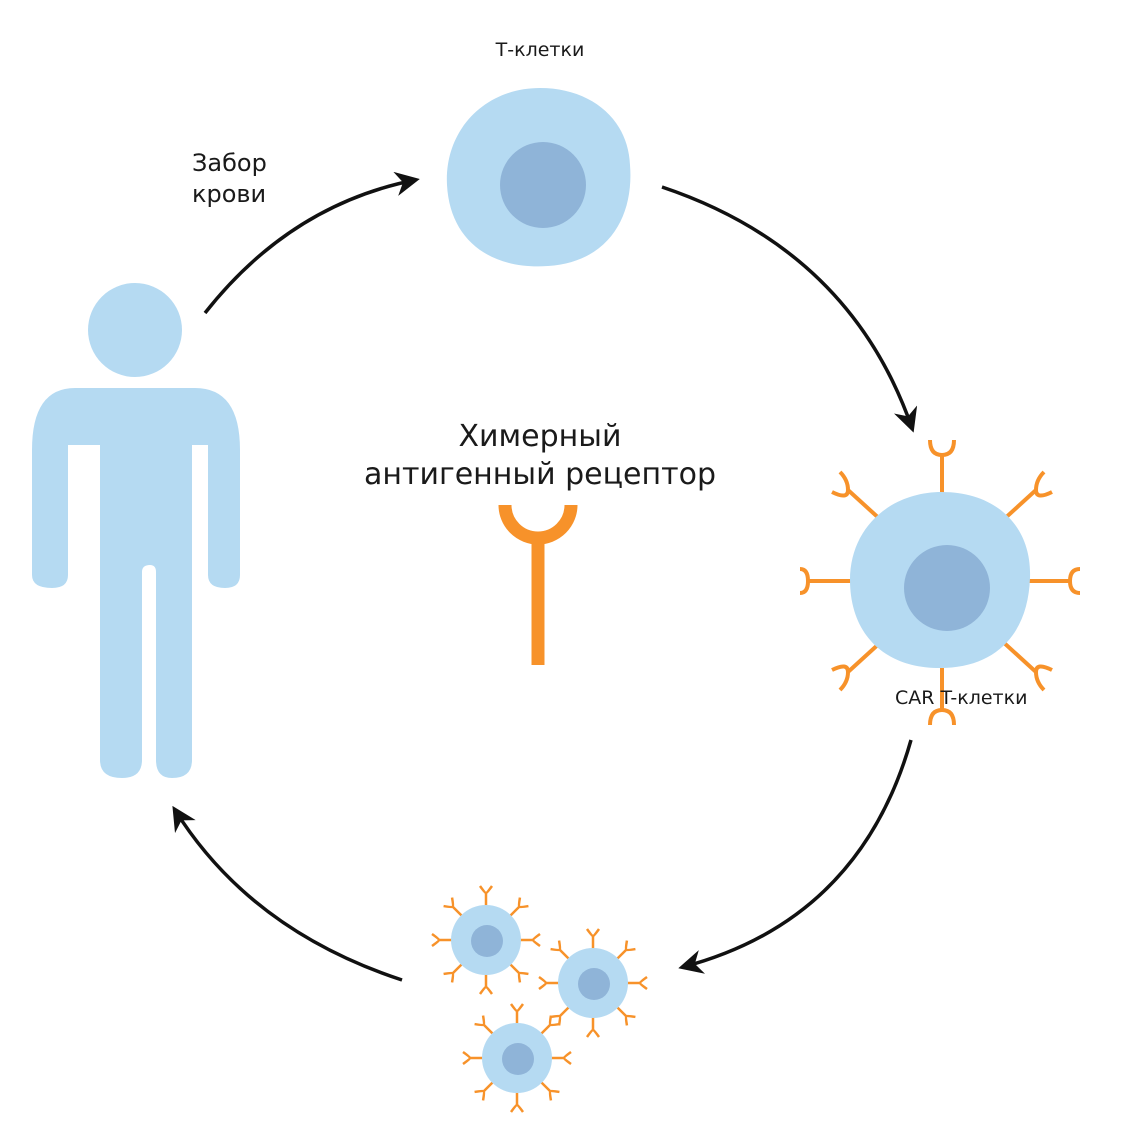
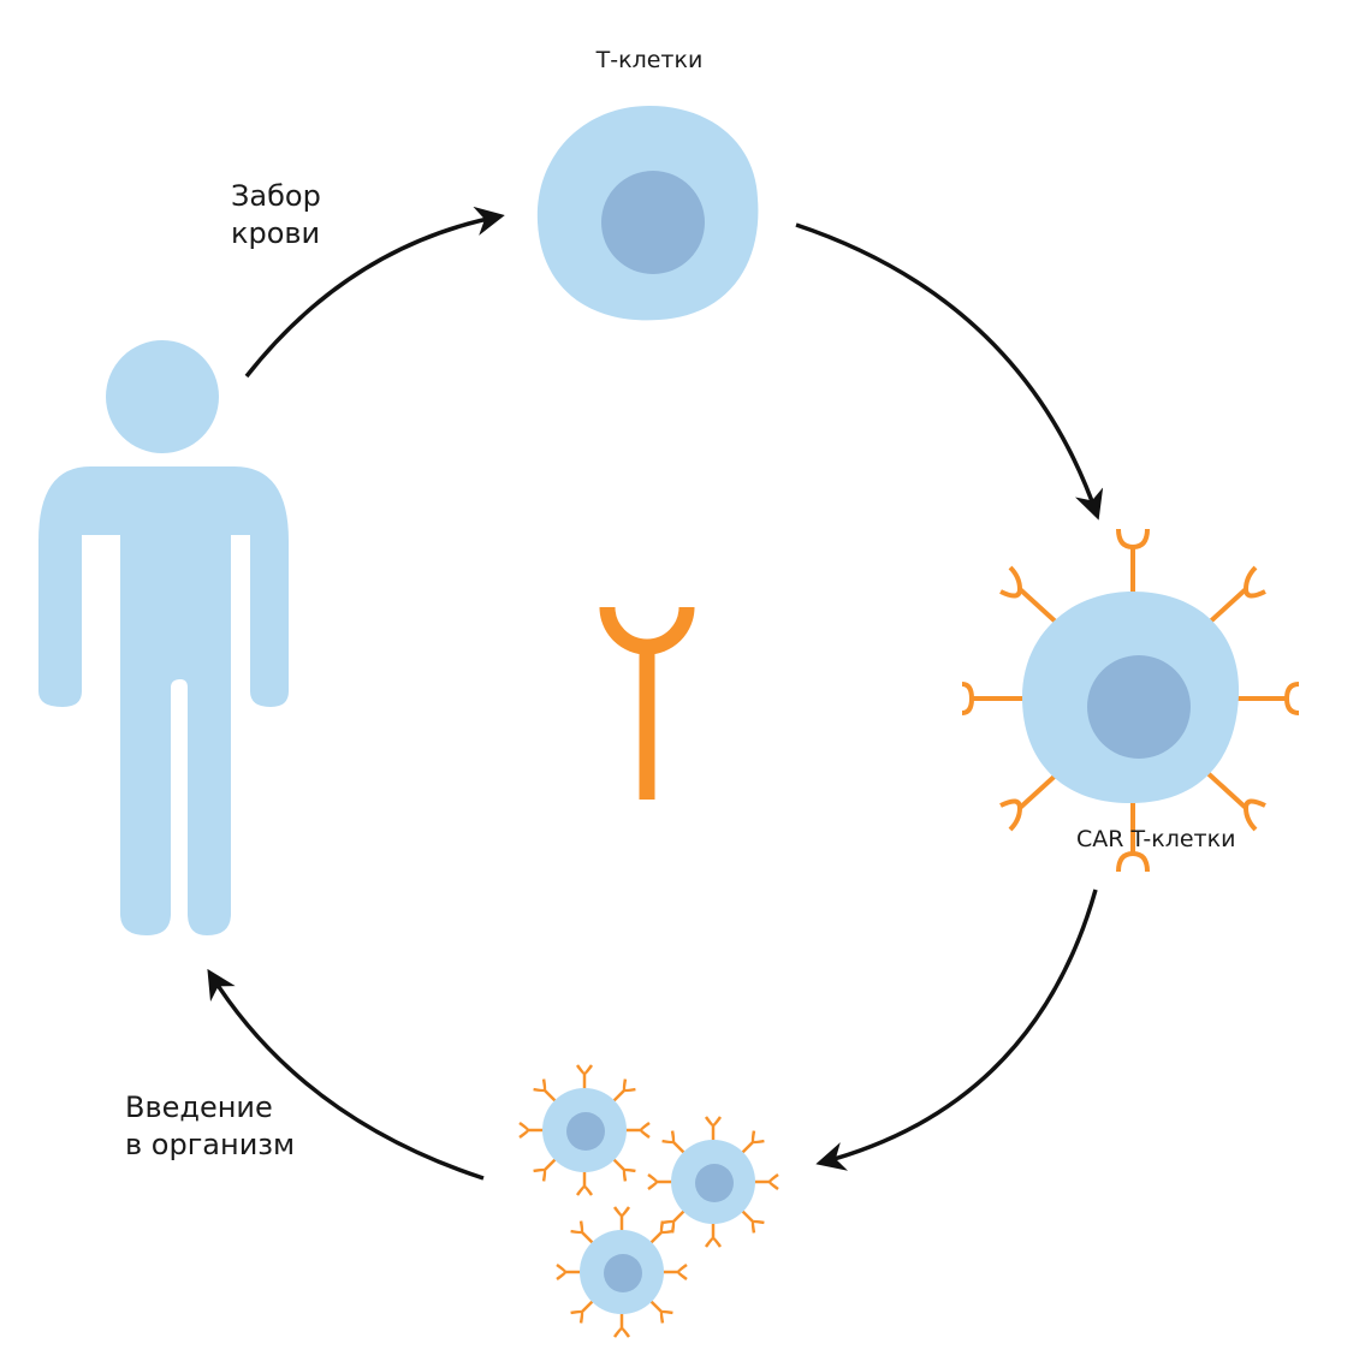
  Т-клетки
  Забор
  крови
- Химерный
- антигенный рецептор
  CAR T-клетки
+ Введение
+ в организм
